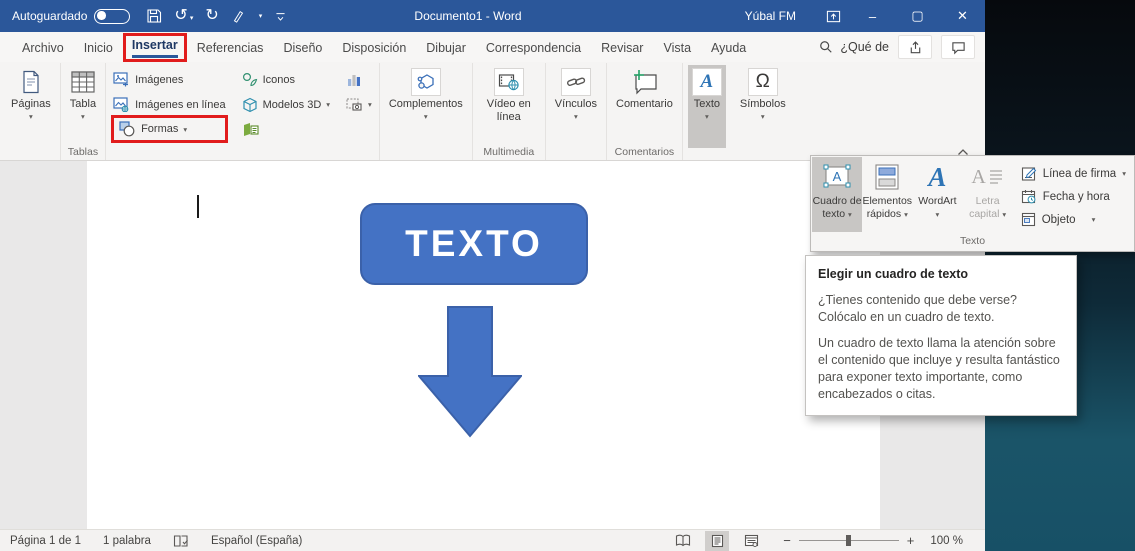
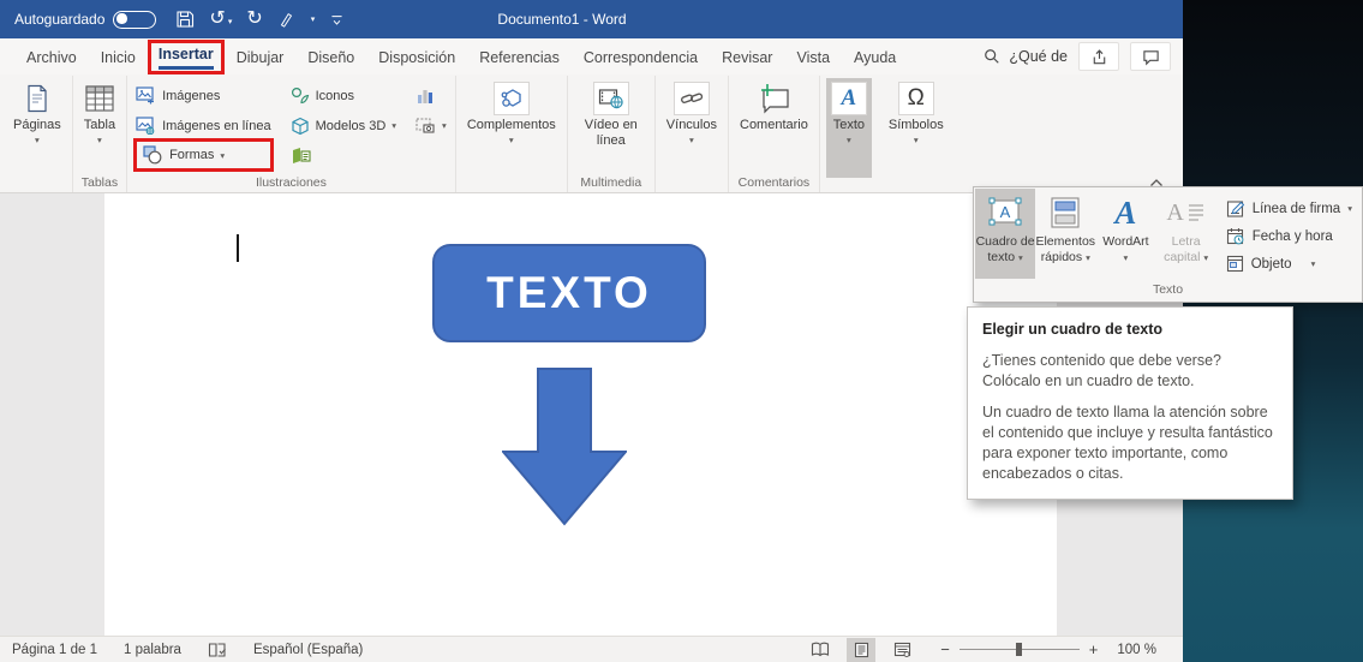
  Autoguardado
  ↻
  Documento1 - Word
- Yúbal FM
- –
- ▢
- ✕
  Archivo
  Inicio
  Insertar
- Referencias
+ Dibujar
  Diseño
  Disposición
- Dibujar
+ Referencias
  Correspondencia
  Revisar
  Vista
  Ayuda
  ¿Qué de
  Páginas
  ▾
  Tabla
  ▾
  Tablas
  Imágenes
  Iconos
  Imágenes en línea
  Modelos 3D
  ▾
  ▾
  Formas
  ▾
+ Ilustraciones
  Complementos
  ▾
  Vídeo en línea
  Multimedia
  Vínculos
  ▾
  Comentario
  Comentarios
  A
  Texto
  ▾
  Ω
  Símbolos
  ▾
  TEXTO
  Página 1 de 1
  1 palabra
  Español (España)
  −
  +
  100 %
  A
  Cuadro de texto ▾
  Elementos rápidos ▾
  A
  WordArt
  ▾
  A
  Letra capital ▾
  Línea de firma
  ▾
  Fecha y hora
  Objeto
  ▾
  Texto
  Elegir un cuadro de texto
  ¿Tienes contenido que debe verse? Colócalo en un cuadro de texto.
  Un cuadro de texto llama la atención sobre el contenido que incluye y resulta fantástico para exponer texto importante, como encabezados o citas.
